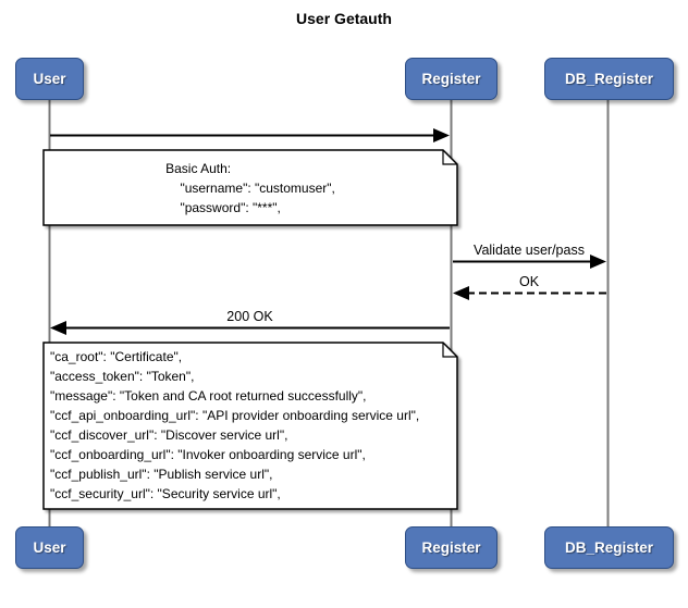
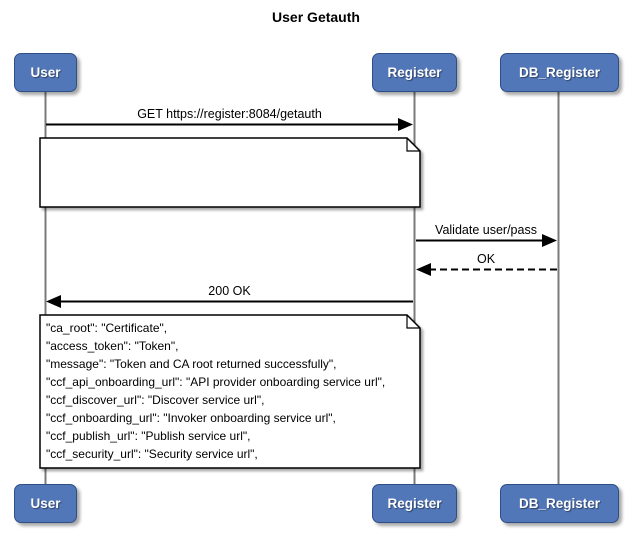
  User Getauth
  User
  Register
  DB_Register
+ GET https://register:8084/getauth
  Validate user/pass
  OK
  200 OK
- Basic Auth:
- "username": "customuser",
- "password": "***",
  "ca_root": "Certificate",
  "access_token": "Token",
  "message": "Token and CA root returned successfully",
  "ccf_api_onboarding_url": "API provider onboarding service url",
  "ccf_discover_url": "Discover service url",
  "ccf_onboarding_url": "Invoker onboarding service url",
  "ccf_publish_url": "Publish service url",
  "ccf_security_url": "Security service url",
  User
  Register
  DB_Register
